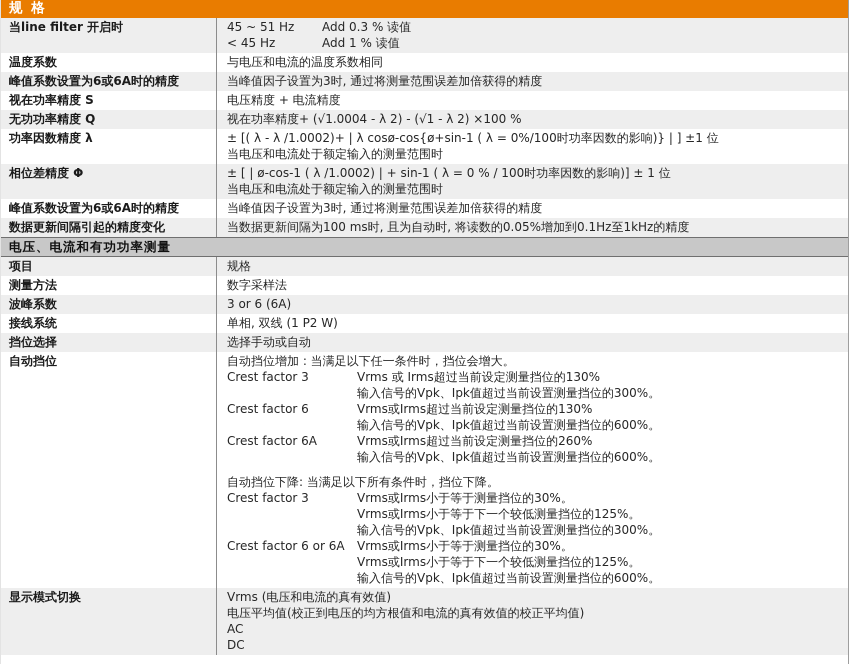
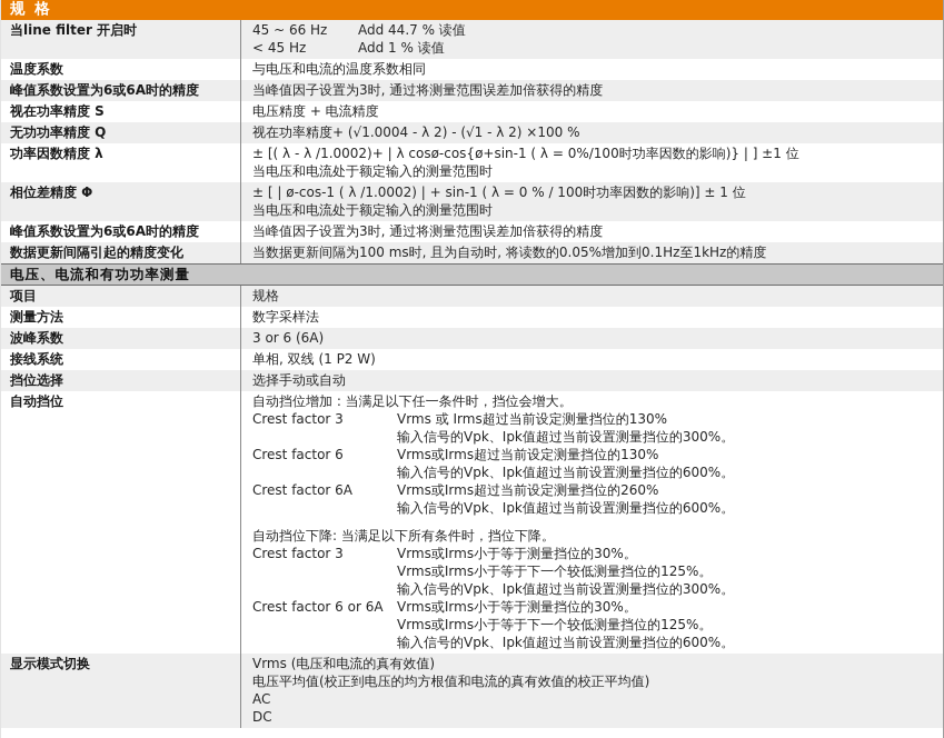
  规 格
  当line filter 开启时
- 45 ~ 51 Hz
+ 45 ~ 66 Hz
- Add 0.3 % 读值
+ Add 44.7 % 读值
  < 45 Hz
  Add 1 % 读值
  温度系数
  与电压和电流的温度系数相同
  峰值系数设置为6或6A时的精度
  当峰值因子设置为3时, 通过将测量范围误差加倍获得的精度
  视在功率精度 S
  电压精度 + 电流精度
  无功功率精度 Q
  视在功率精度+ (√1.0004 - λ 2) - (√1 - λ 2) ×100 %
  功率因数精度 λ
  ± [( λ - λ /1.0002)+ | λ cosø-cos{ø+sin-1 ( λ = 0%/100时功率因数的影响)} | ] ±1 位
  当电压和电流处于额定输入的测量范围时
  相位差精度 Φ
  ± [ | ø-cos-1 ( λ /1.0002) | + sin-1 ( λ = 0 % / 100时功率因数的影响)] ± 1 位
  当电压和电流处于额定输入的测量范围时
  峰值系数设置为6或6A时的精度
  当峰值因子设置为3时, 通过将测量范围误差加倍获得的精度
  数据更新间隔引起的精度变化
  当数据更新间隔为100 ms时, 且为自动时, 将读数的0.05%增加到0.1Hz至1kHz的精度
  电压、电流和有功功率测量
  项目
  规格
  测量方法
  数字采样法
  波峰系数
  3 or 6 (6A)
  接线系统
  单相, 双线 (1 P2 W)
  挡位选择
  选择手动或自动
  自动挡位
  自动挡位增加 : 当满足以下任一条件时，挡位会增大。
  Crest factor 3
  Vrms 或 Irms超过当前设定测量挡位的130%
  输入信号的Vpk、Ipk值超过当前设置测量挡位的300%。
  Crest factor 6
  Vrms或Irms超过当前设定测量挡位的130%
  输入信号的Vpk、Ipk值超过当前设置测量挡位的600%。
  Crest factor 6A
  Vrms或Irms超过当前设定测量挡位的260%
  输入信号的Vpk、Ipk值超过当前设置测量挡位的600%。
  自动挡位下降: 当满足以下所有条件时，挡位下降。
  Crest factor 3
  Vrms或Irms小于等于测量挡位的30%。
  Vrms或Irms小于等于下一个较低测量挡位的125%。
  输入信号的Vpk、Ipk值超过当前设置测量挡位的300%。
  Crest factor 6 or 6A
  Vrms或Irms小于等于测量挡位的30%。
  Vrms或Irms小于等于下一个较低测量挡位的125%。
  输入信号的Vpk、Ipk值超过当前设置测量挡位的600%。
  显示模式切换
  Vrms (电压和电流的真有效值)
  电压平均值(校正到电压的均方根值和电流的真有效值的校正平均值)
  AC
  DC
